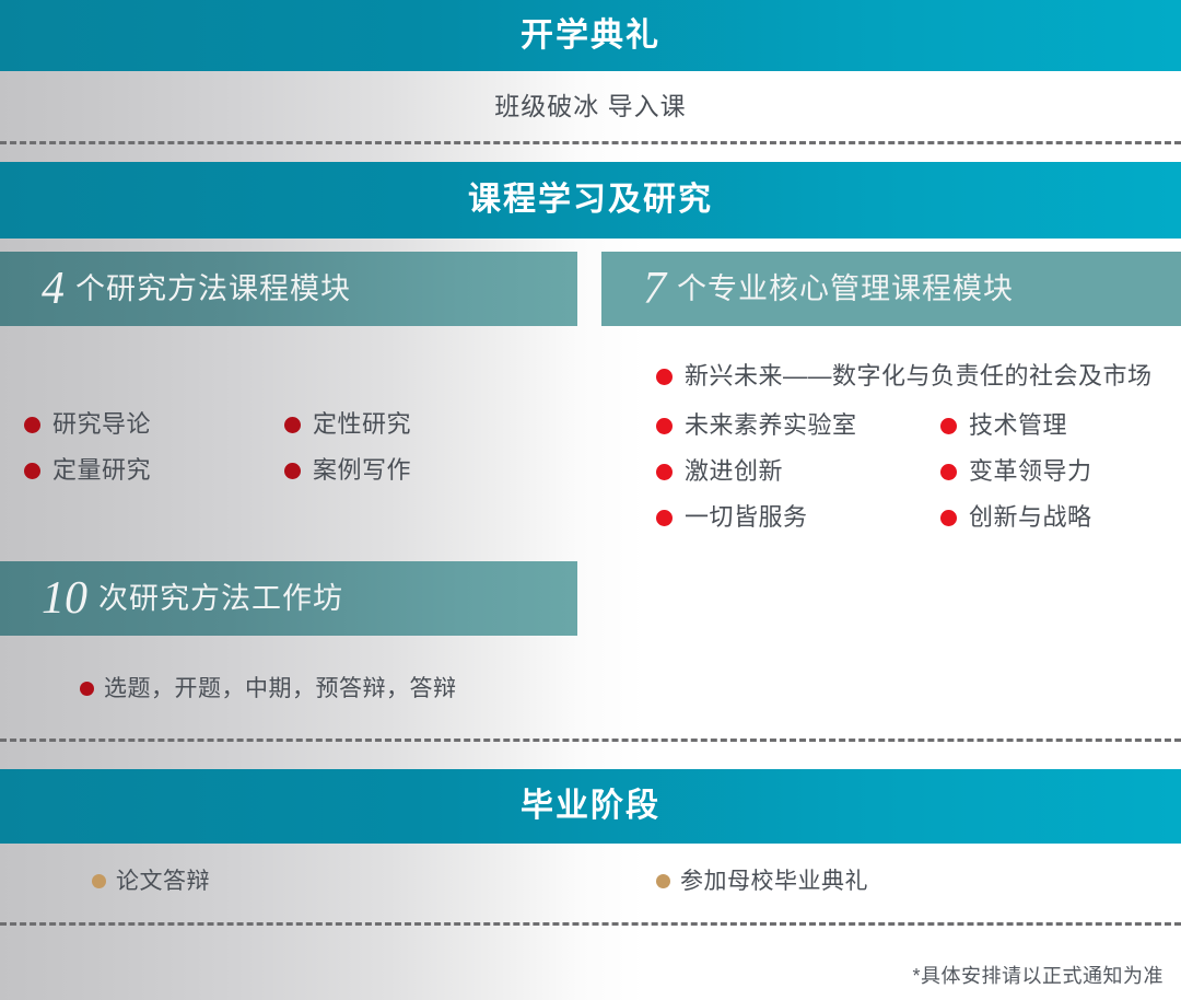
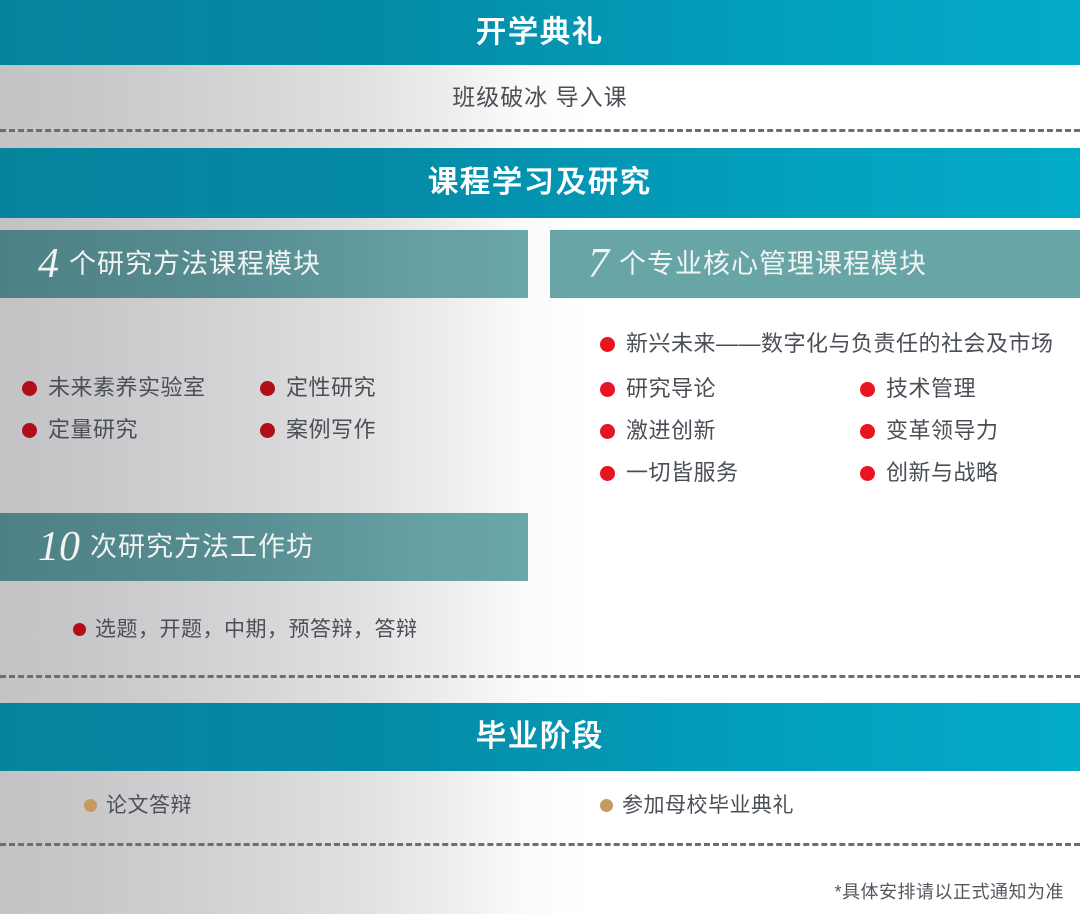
  开学典礼
  班级破冰 导入课
  课程学习及研究
  4
  个研究方法课程模块
- 研究导论
+ 未来素养实验室
  定量研究
  定性研究
  案例写作
  7
  个专业核心管理课程模块
  新兴未来——数字化与负责任的社会及市场
- 未来素养实验室
+ 研究导论
  激进创新
  一切皆服务
  技术管理
  变革领导力
  创新与战略
  10
  次研究方法工作坊
  选题，开题，中期，预答辩，答辩
  毕业阶段
  论文答辩
  参加母校毕业典礼
  *具体安排请以正式通知为准
